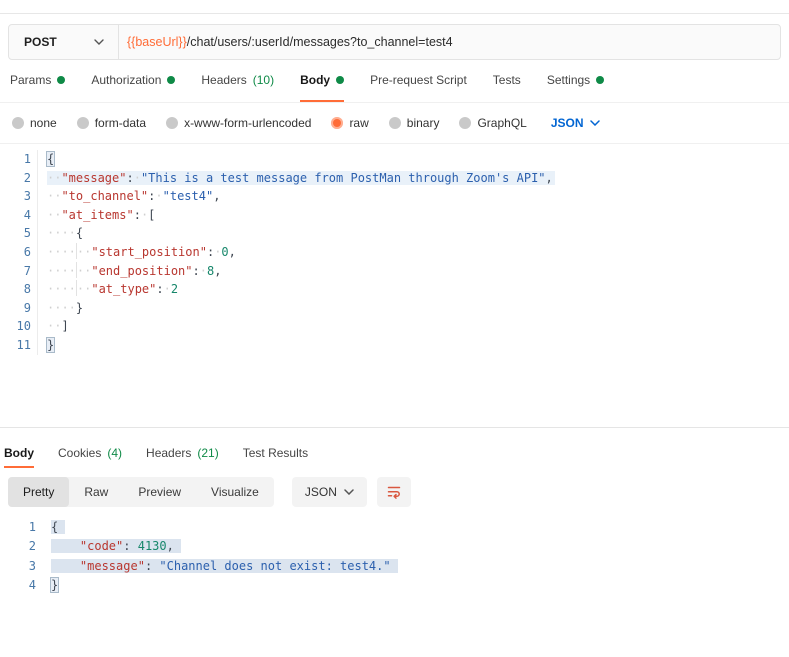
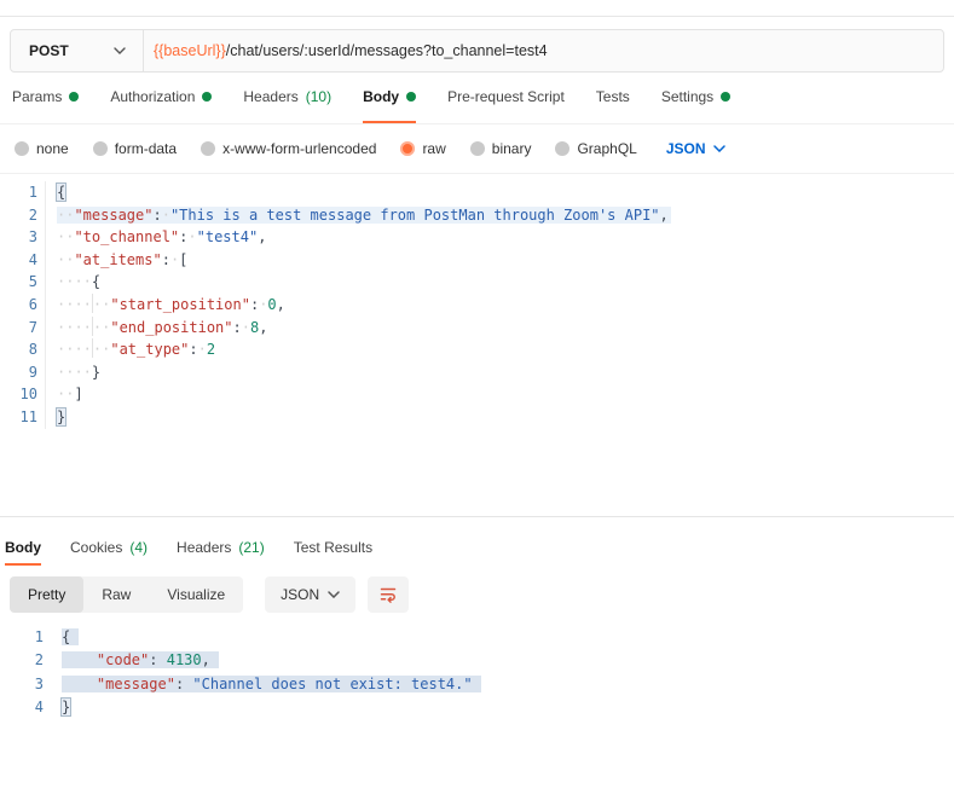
  POST
  {{baseUrl}}
  /chat/users/:userId/messages?to_channel=test4
  Params
  Authorization
  Headers
  (10)
  Body
  Pre-request Script
  Tests
  Settings
  none
  form-data
  x-www-form-urlencoded
  raw
  binary
  GraphQL
  JSON
  1
  {
  2
  ··"message":·"This is a test message from PostMan through Zoom's API",
  3
  ··"to_channel":·"test4",
  4
  ··"at_items":·[
  5
  ····{
  6
  ······"start_position":·0,
  7
  ······"end_position":·8,
  8
  ······"at_type":·2
  9
  ····}
  10
  ··]
  11
  }
  Body
  Cookies
  (4)
  Headers
  (21)
  Test Results
  Pretty
  Raw
- Preview
  Visualize
  JSON
  1
  {
  2
  "code": 4130,
  3
  "message": "Channel does not exist: test4."
  4
  }
